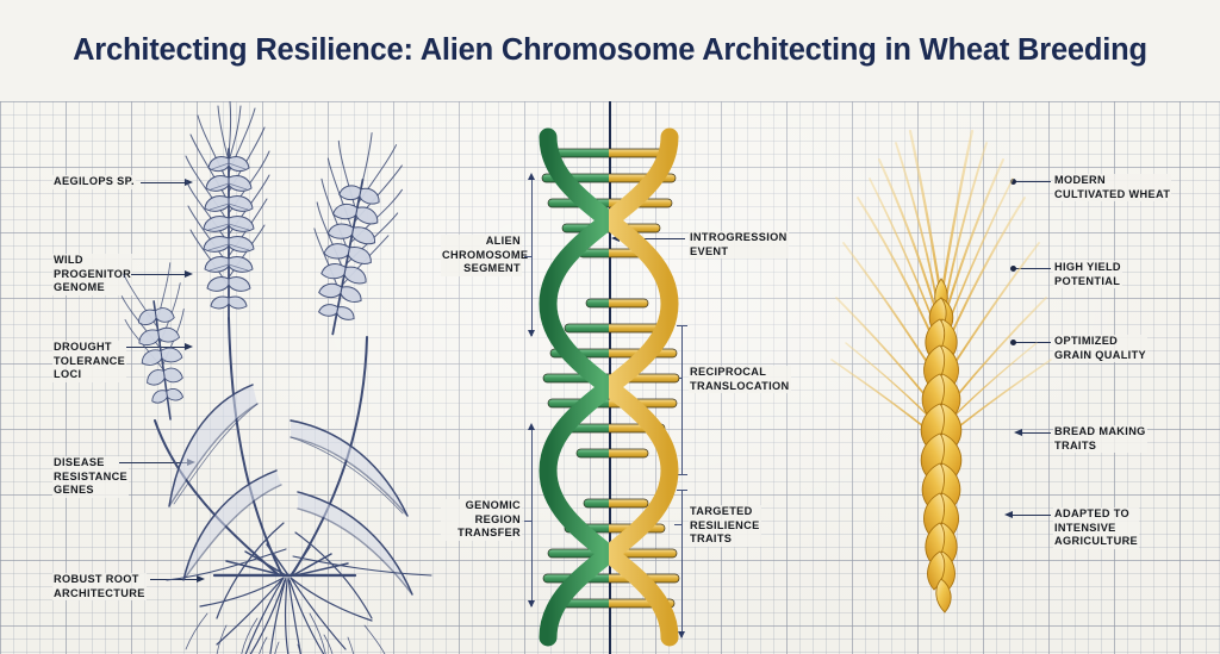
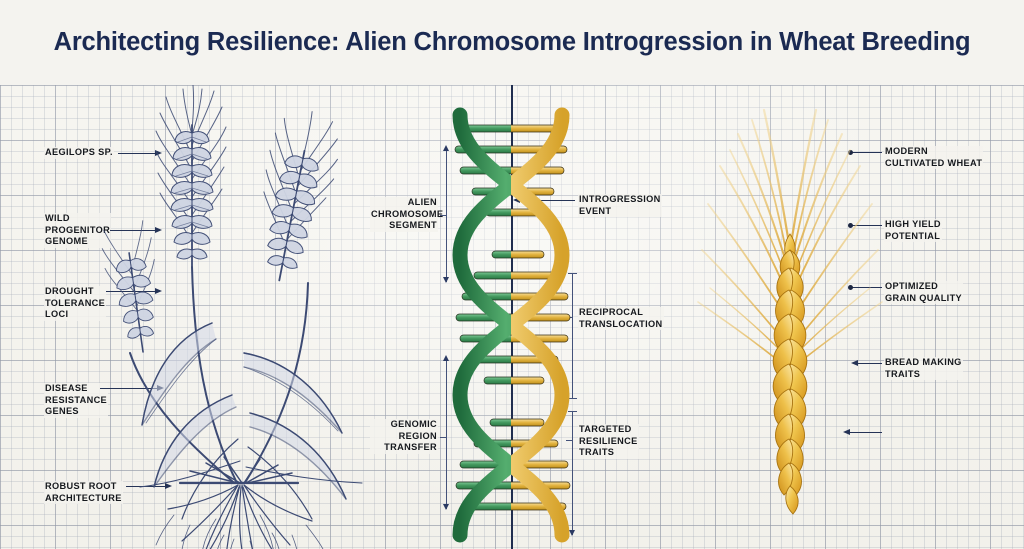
- Architecting Resilience: Alien Chromosome Architecting in Wheat Breeding
+ Architecting Resilience: Alien Chromosome Introgression in Wheat Breeding
  AEGILOPS SP.
  WILD
  PROGENITOR
  GENOME
  DROUGHT
  TOLERANCE
  LOCI
  DISEASE
  RESISTANCE
  GENES
  ROBUST ROOT
  ARCHITECTURE
  ALIEN
  CHROMOSOM
  SEGMENT
  GENOMIC
  REGION
  TRANSFER
  INTROGRESSION
  EVENT
  RECIPROCAL
  TRANSLOCATION
  TARGETED
  RESILIENCE
  TRAITS
  MODERN
  CULTIVATED WHEAT
  HIGH YIELD
  POTENTIAL
  OPTIMIZED
  GRAIN QUALITY
  BREAD MAKING
  TRAITS
- ADAPTED TO
- INTENSIVE
- AGRICULTURE
